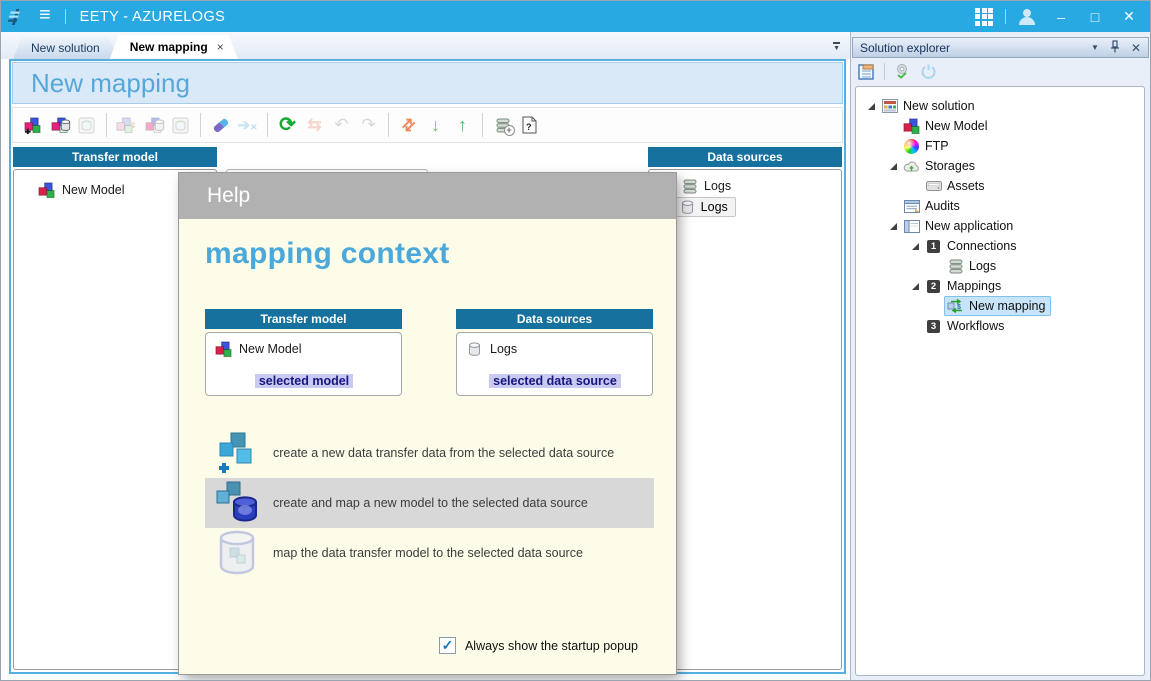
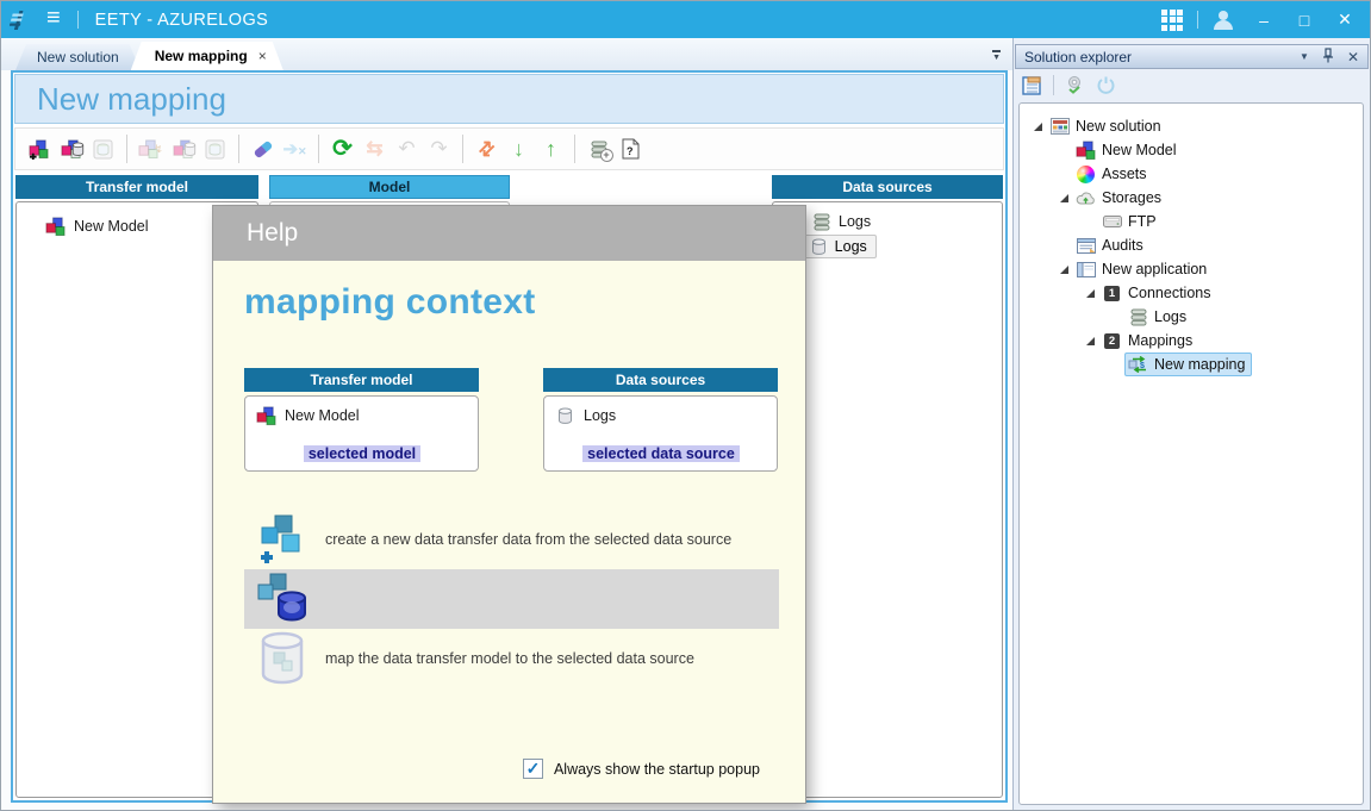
  ≡
  EETY - AZURELOGS
  –
  □
  ✕
  New solution
  New mapping
  ×
  New mapping
  ↯
  ➔✕
  ⟳
  ⇆
  ↶
  ↷
  ↓
  ↑
  +
  ?
  Transfer model
+ Model
  Data sources
  New Model
  Logs
  Logs
  Solution explorer
  ▼
  ✕
  New solution
  New Model
- FTP
+ Assets
  Storages
- Assets
+ FTP
  Audits
  New application
  1
  Connections
  Logs
  2
  Mappings
  New mapping
- 3
- Workflows
  Help
  mapping context
  Transfer model
  New Model
  selected model
  Data sources
  Logs
  selected data source
  create a new data transfer data from the selected data source
- create and map a new model to the selected data source
  map the data transfer model to the selected data source
  ✓
  Always show the startup popup
